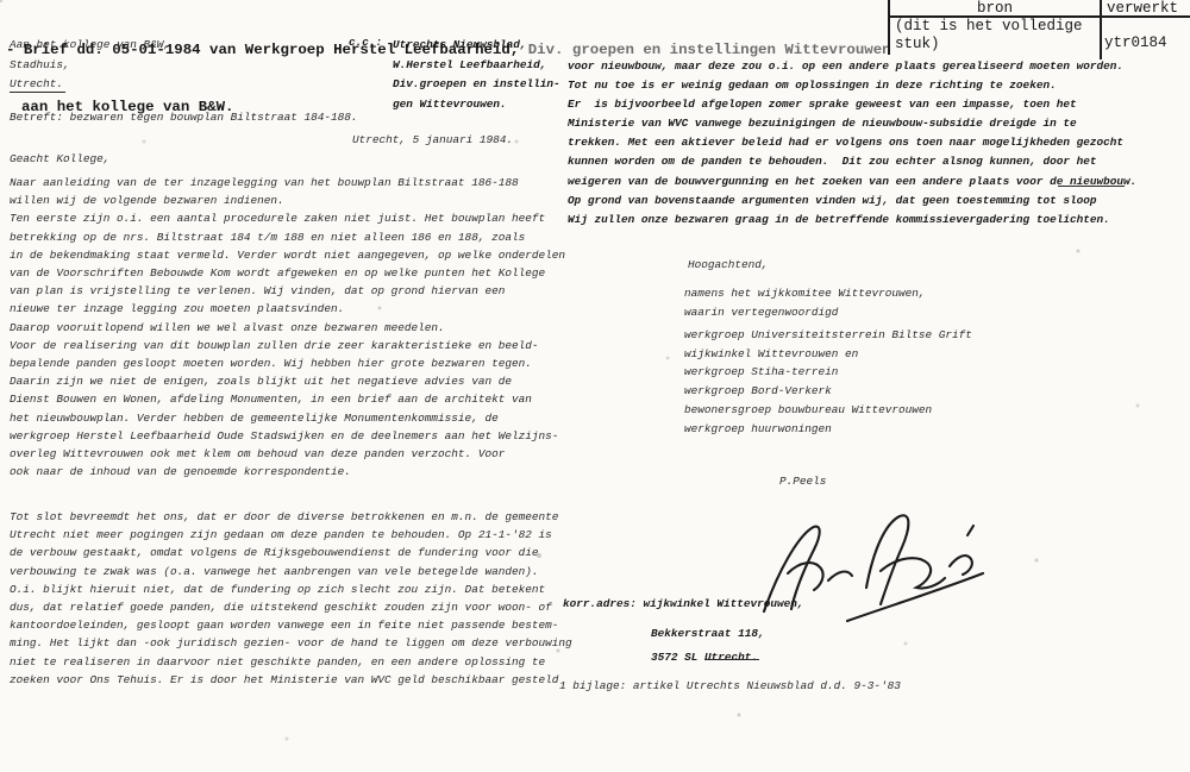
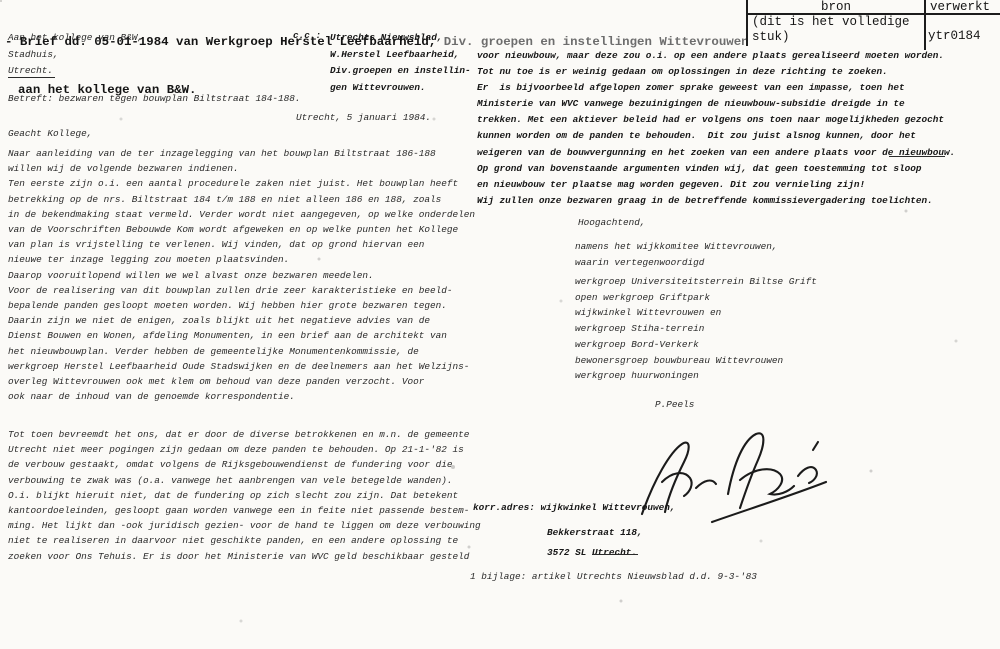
  - Brief dd. 05-01-1984 van Werkgroep Herstel Leefbaarheid, Div. groepen en instellingen Wittevrouwen
  aan het kollege van B&W.
  bron
  verwerkt
  (dit is het volledige stuk)
  ytr0184
  Aan het kollege van B&W,
  Stadhuis,
  Utrecht.
  c.c.:
  Utrechts Nieuwsblad,
  W.Herstel Leefbaarheid,
  Div.groepen en instellin-
  gen Wittevrouwen.
  Betreft: bezwaren tegen bouwplan Biltstraat 184-188.
  Utrecht, 5 januari 1984.
  Geacht Kollege,
  Naar aanleiding van de ter inzagelegging van het bouwplan Biltstraat 186-188
  willen wij de volgende bezwaren indienen.
  Ten eerste zijn o.i. een aantal procedurele zaken niet juist. Het bouwplan heeft
  betrekking op de nrs. Biltstraat 184 t/m 188 en niet alleen 186 en 188, zoals
  in de bekendmaking staat vermeld. Verder wordt niet aangegeven, op welke onderdelen
  van de Voorschriften Bebouwde Kom wordt afgeweken en op welke punten het Kollege
  van plan is vrijstelling te verlenen. Wij vinden, dat op grond hiervan een
  nieuwe ter inzage legging zou moeten plaatsvinden.
  Daarop vooruitlopend willen we wel alvast onze bezwaren meedelen.
  Voor de realisering van dit bouwplan zullen drie zeer karakteristieke en beeld-
  bepalende panden gesloopt moeten worden. Wij hebben hier grote bezwaren tegen.
  Daarin zijn we niet de enigen, zoals blijkt uit het negatieve advies van de
  Dienst Bouwen en Wonen, afdeling Monumenten, in een brief aan de architekt van
  het nieuwbouwplan. Verder hebben de gemeentelijke Monumentenkommissie, de
  werkgroep Herstel Leefbaarheid Oude Stadswijken en de deelnemers aan het Welzijns-
  overleg Wittevrouwen ook met klem om behoud van deze panden verzocht. Voor
  ook naar de inhoud van de genoemde korrespondentie.
- Tot slot bevreemdt het ons, dat er door de diverse betrokkenen en m.n. de gemeente
+ Tot toen bevreemdt het ons, dat er door de diverse betrokkenen en m.n. de gemeente
  Utrecht niet meer pogingen zijn gedaan om deze panden te behouden. Op 21-1-'82 is
  de verbouw gestaakt, omdat volgens de Rijksgebouwendienst de fundering voor die
  verbouwing te zwak was (o.a. vanwege het aanbrengen van vele betegelde wanden).
  O.i. blijkt hieruit niet, dat de fundering op zich slecht zou zijn. Dat betekent
- dus, dat relatief goede panden, die uitstekend geschikt zouden zijn voor woon- of
  kantoordoeleinden, gesloopt gaan worden vanwege een in feite niet passende bestem-
  ming. Het lijkt dan -ook juridisch gezien- voor de hand te liggen om deze verbouwing
  niet te realiseren in daarvoor niet geschikte panden, en een andere oplossing te
  zoeken voor Ons Tehuis. Er is door het Ministerie van WVC geld beschikbaar gesteld
  voor nieuwbouw, maar deze zou o.i. op een andere plaats gerealiseerd moeten worden.
  Tot nu toe is er weinig gedaan om oplossingen in deze richting te zoeken.
  Er is bijvoorbeeld afgelopen zomer sprake geweest van een impasse, toen het
  Ministerie van WVC vanwege bezuinigingen de nieuwbouw-subsidie dreigde in te
  trekken. Met een aktiever beleid had er volgens ons toen naar mogelijkheden gezocht
- kunnen worden om de panden te behouden. Dit zou echter alsnog kunnen, door het
+ kunnen worden om de panden te behouden. Dit zou juist alsnog kunnen, door het
  weigeren van de bouwvergunning en het zoeken van een andere plaats voor de nieuwbouw.
  Op grond van bovenstaande argumenten vinden wij, dat geen toestemming tot sloop
+ en nieuwbouw ter plaatse mag worden gegeven. Dit zou vernieling zijn!
  Wij zullen onze bezwaren graag in de betreffende kommissievergadering toelichten.
  Hoogachtend,
  namens het wijkkomitee Wittevrouwen,
  waarin vertegenwoordigd
  werkgroep Universiteitsterrein Biltse Grift
+ open werkgroep Griftpark
  wijkwinkel Wittevrouwen en
  werkgroep Stiha-terrein
  werkgroep Bord-Verkerk
  bewonersgroep bouwbureau Wittevrouwen
  werkgroep huurwoningen
  P.Peels
  korr.adres: wijkwinkel Wittevrouwen,
  Bekkerstraat 118,
  3572 SL Utrecht.
  1 bijlage: artikel Utrechts Nieuwsblad d.d. 9-3-'83
